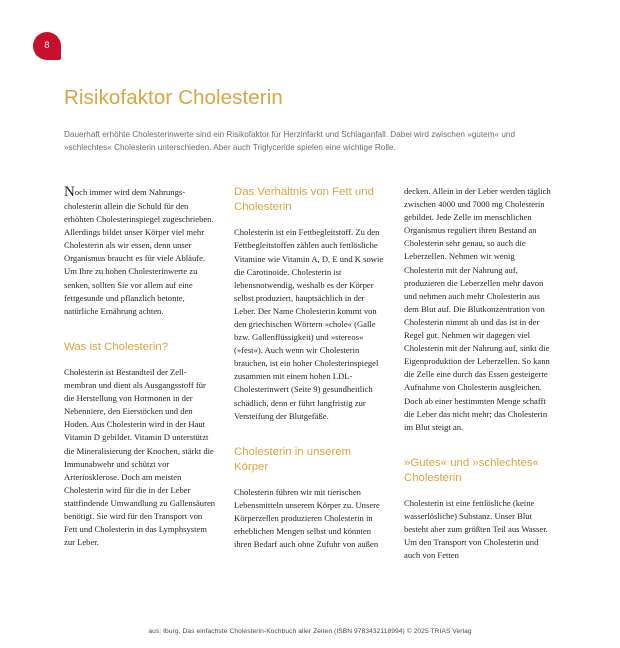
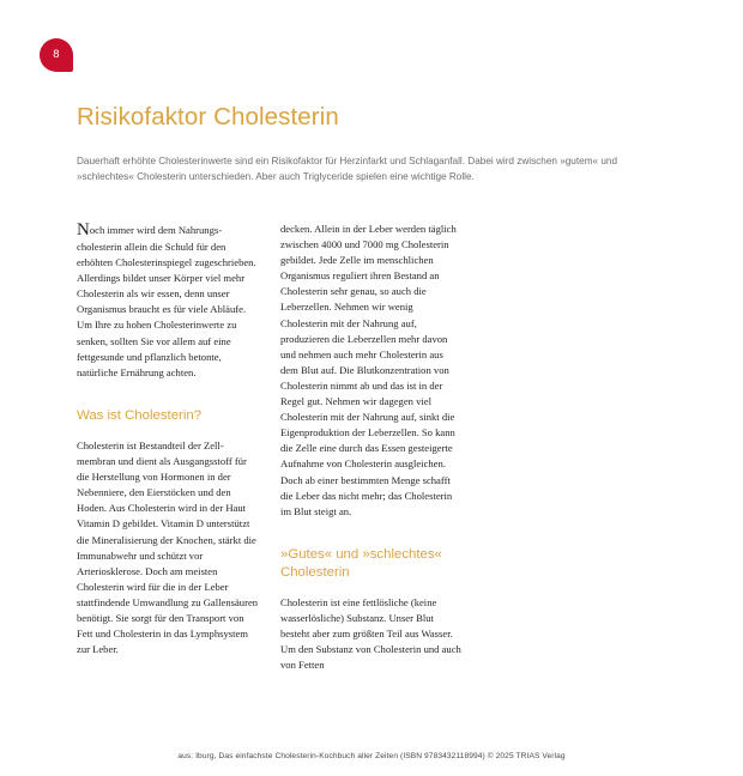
  8
  Risikofaktor Cholesterin
  Dauerhaft erhöhte Cholesterinwerte sind ein Risikofaktor für Herzinfarkt und Schlaganfall. Dabei wird zwischen »gutem« und »schlechtes« Cholesterin unterschieden. Aber auch Triglyceride spielen eine wichtige Rolle.
  Noch immer wird dem Nahrungs­holesterin allein die Schuld für den erhöhten Cholesterinspiegel zuge­schrieben. Allerdings bildet unser Körper viel mehr Cholesterin als wir essen, denn unser Organismus braucht es für viele Abläufe. Um Ihre zu hohen Cholesterinwerte zu senken, sollten Sie vor allem auf eine fettgesunde und pflanzlich betonte, natürliche Ernährung achten.
  Was ist Cholesterin?
- Cholesterin ist Bestandteil der Zell­membran und dient als Ausgangs­stoff für die Herstellung von Hor­monen in der Nebenniere, den Eierstöcken und den Hoden. Aus Cholesterin wird in der Haut Vitamin D gebildet. Vitamin D unterstützt die Mineralisierung der Knochen, stärkt die Immunabwehr und schützt vor Arteriosklerose. Doch am meisten Cholesterin wird für die in der Leber stattfindende Umwandlung zu Gallensäuren benötigt. Sie wird für den Trans­port von Fett und Cholesterin in das Lymphsystem zur Leber.
+ Cholesterin ist Bestandteil der Zell­membran und dient als Ausgangs­stoff für die Herstellung von Hor­monen in der Nebenniere, den Eierstöcken und den Hoden. Aus Cholesterin wird in der Haut Vitamin D gebildet. Vitamin D unterstützt die Mineralisierung der Knochen, stärkt die Immunabwehr und schützt vor Arteriosklerose. Doch am meisten Cholesterin wird für die in der Leber stattfindende Umwandlung zu Gallensäuren benötigt. Sie sorgt für den Trans­port von Fett und Cholesterin in das Lymphsystem zur Leber.
- Das Verhältnis von Fett und Cholesterin
- Cholesterin ist ein Fettbegleitstoff. Zu den Fettbegleitstoffen zählen auch fettlösliche Vitamine wie Vitamin A, D, E und K sowie die Carotinoide. Cholesterin ist lebensnotwendig, weshalb es der Körper selbst produ­ziert, hauptsächlich in der Leber. Der Name Cholesterin kommt von den griechischen Wörtern »chole« (Galle bzw. Gallenflüssigkeit) und »stereos« (»fest«). Auch wenn wir Cholesterin brauchen, ist ein hoher Cholesterin­spiegel zusammen mit einem hohen LDL-Cholesterinwert (Seite 9) gesundheitlich schädlich, denn er führt langfristig zur Versteifung der Blutgefäße.
- Cholesterin in unserem Körper
- Cholesterin führen wir mit tie­rischen Lebensmitteln unserem Körper zu. Unsere Körperzellen pro­duzieren Cholesterin in erheblichen Mengen selbst und könnten ihren Bedarf auch ohne Zufuhr von außen
  decken. Allein in der Leber werden täglich zwischen 4000 und 7000 mg Cholesterin gebildet. Jede Zelle im menschlichen Organismus regu­liert ihren Bestand an Cholesterin sehr genau, so auch die Leberzellen. Nehmen wir wenig Cholesterin mit der Nahrung auf, produzieren die Leberzellen mehr davon und nehmen auch mehr Cholesterin aus dem Blut auf. Die Blutkonzentration von Cho­lesterin nimmt ab und das ist in der Regel gut. Nehmen wir dagegen viel Cholesterin mit der Nahrung auf, sinkt die Eigenproduktion der Leber­zellen. So kann die Zelle eine durch das Essen gesteigerte Aufnahme von Cholesterin ausgleichen. Doch ab einer bestimmten Menge schafft die Leber das nicht mehr; das Choles­terin im Blut steigt an.
  »Gutes« und »schlechtes« Cholesterin
- Cholesterin ist eine fettlösliche (keine wasserlösliche) Substanz. Unser Blut besteht aber zum größten Teil aus Wasser. Um den Transport von Cholesterin und auch von Fetten
+ Cholesterin ist eine fettlösliche (keine wasserlösliche) Substanz. Unser Blut besteht aber zum größten Teil aus Wasser. Um den Substanz von Cholesterin und auch von Fetten
